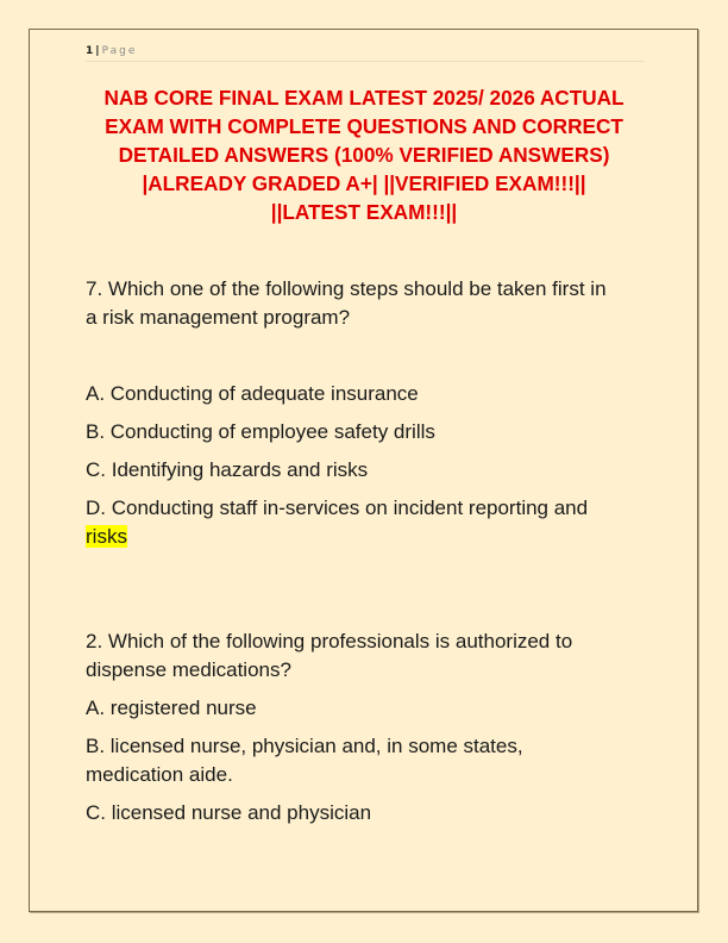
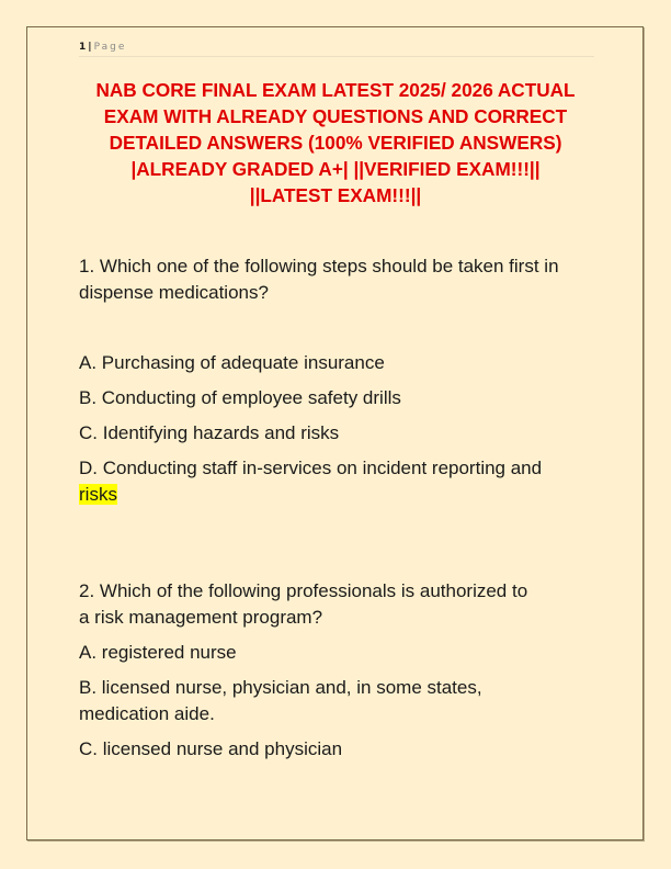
  1 | Page
  NAB CORE FINAL EXAM LATEST 2025/ 2026 ACTUAL
- EXAM WITH COMPLETE QUESTIONS AND CORRECT
+ EXAM WITH ALREADY QUESTIONS AND CORRECT
  DETAILED ANSWERS (100% VERIFIED ANSWERS)
  |ALREADY GRADED A+| ||VERIFIED EXAM!!!||
  ||LATEST EXAM!!!||
- 7. Which one of the following steps should be taken first in
+ 1. Which one of the following steps should be taken first in
- a risk management program?
+ dispense medications?
- A. Conducting of adequate insurance
+ A. Purchasing of adequate insurance
  B. Conducting of employee safety drills
  C. Identifying hazards and risks
  D. Conducting staff in-services on incident reporting and
  risks
  2. Which of the following professionals is authorized to
- dispense medications?
+ a risk management program?
  A. registered nurse
  B. licensed nurse, physician and, in some states,
  medication aide.
  C. licensed nurse and physician
